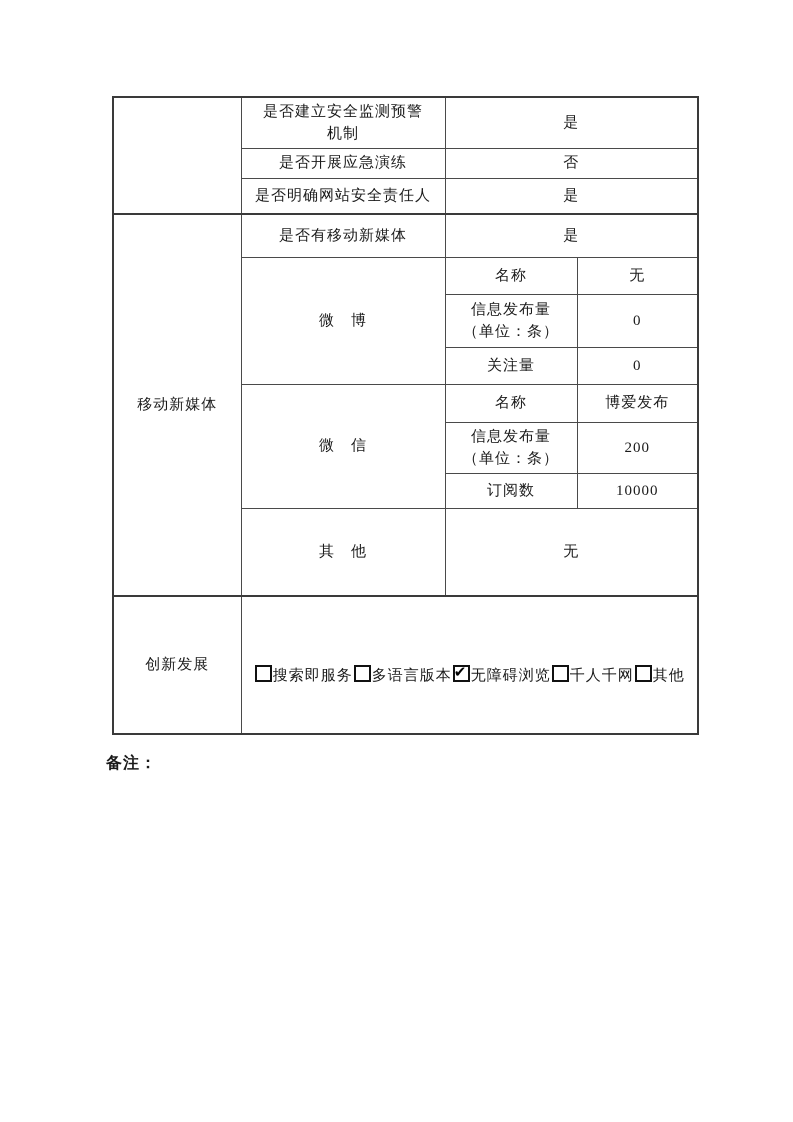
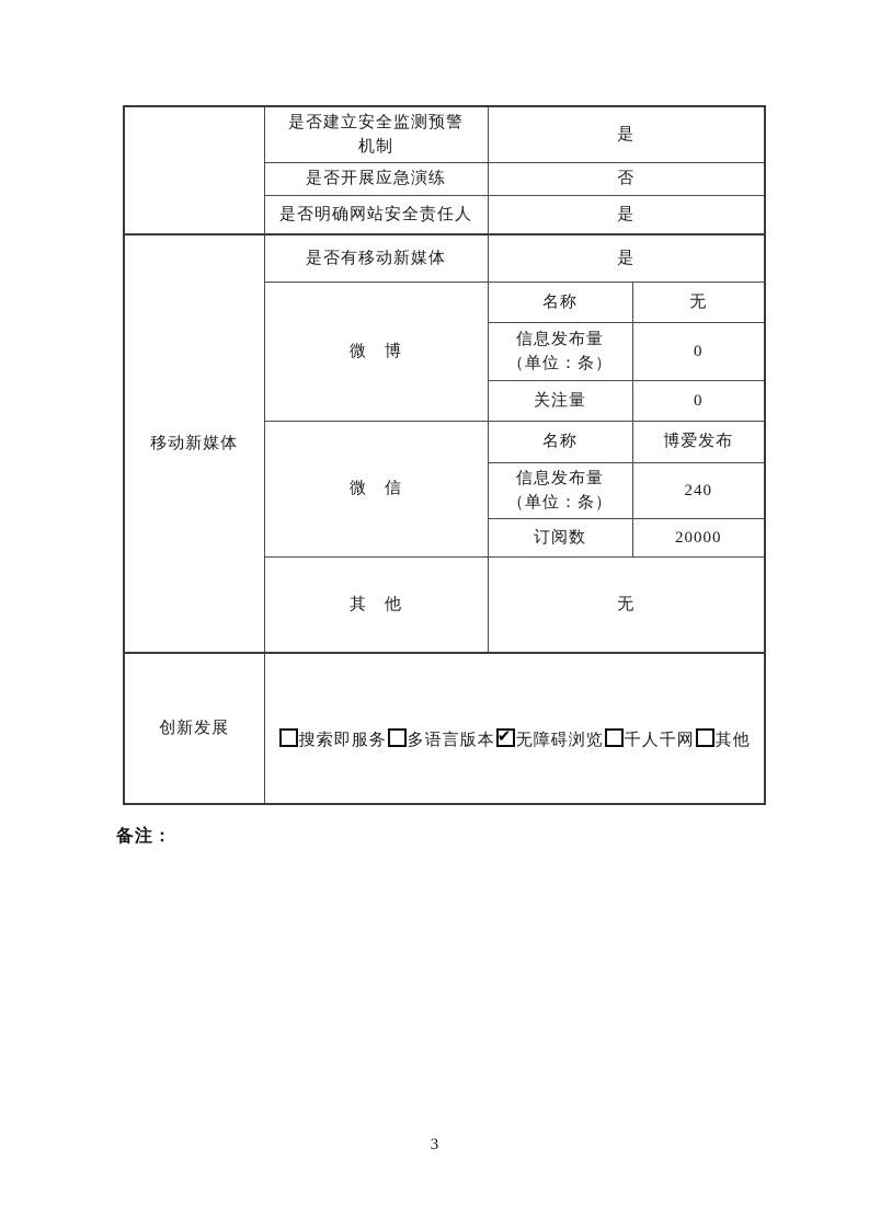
  	是否建立安全监测预警 机制	是
  是否开展应急演练	否
  是否明确网站安全责任人	是
  移动新媒体	是否有移动新媒体	是
  微 博	名称	无
  信息发布量 （单位：条）	0
  关注量	0
  微 信	名称	博爱发布
- 信息发布量 （单位：条）	200
+ 信息发布量 （单位：条）	240
- 订阅数	10000
+ 订阅数	20000
  其 他	无
  创新发展	搜索即服务 多语言版本 ✔ 无障碍浏览 千人千网 其他
  备注：
+ 3
